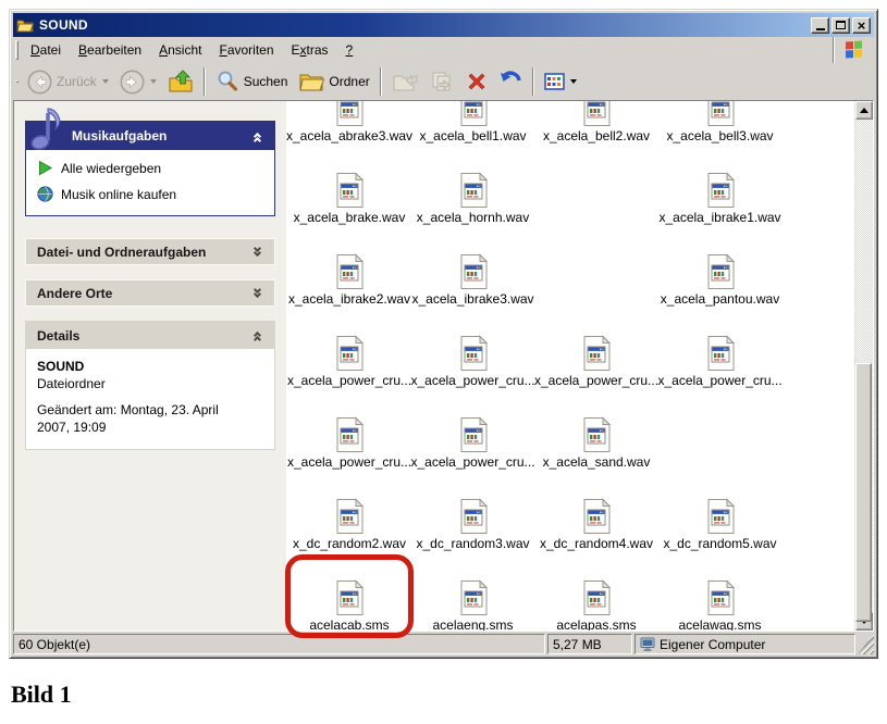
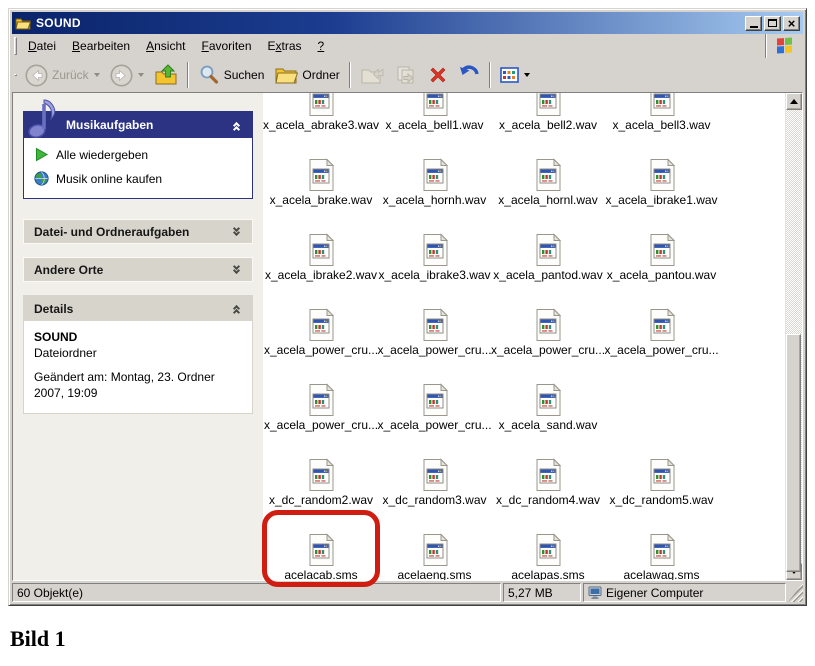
  SOUND
  ×
  Datei
  Bearbeiten
  Ansicht
  Favoriten
  Extras
  ?
  Zurück
  Suchen
  Ordner
  Musikaufgaben
  Alle wiedergeben
  Musik online kaufen
  Datei- und Ordneraufgaben
  Andere Orte
  Details
  SOUND
  Dateiordner
- Geändert am: Montag, 23. April 2007, 19:09
+ Geändert am: Montag, 23. Ordner 2007, 19:09
  x_acela_abrake3.wav
  x_acela_bell1.wav
  x_acela_bell2.wav
  x_acela_bell3.wav
  x_acela_brake.wav
  x_acela_hornh.wav
+ x_acela_hornl.wav
  x_acela_ibrake1.wav
  x_acela_ibrake2.wav
  x_acela_ibrake3.wav
+ x_acela_pantod.wav
  x_acela_pantou.wav
  x_acela_power_cru...
  x_acela_power_cru...
  x_acela_power_cru...
  x_acela_power_cru...
  x_acela_power_cru...
  x_acela_power_cru...
  x_acela_sand.wav
  x_dc_random2.wav
  x_dc_random3.wav
  x_dc_random4.wav
  x_dc_random5.wav
  acelacab.sms
  acelaeng.sms
  acelapas.sms
  acelawag.sms
  60 Objekt(e)
  5,27 MB
  Eigener Computer
  Bild 1
